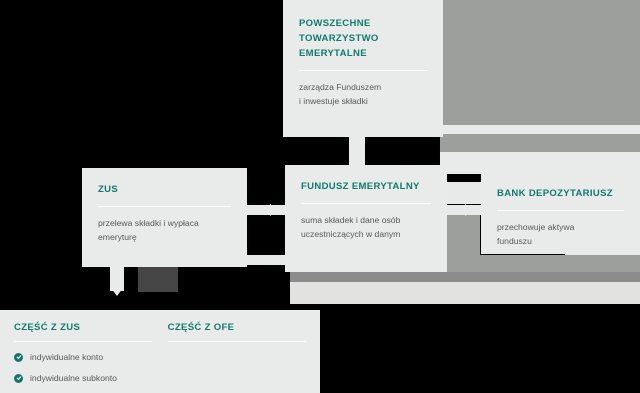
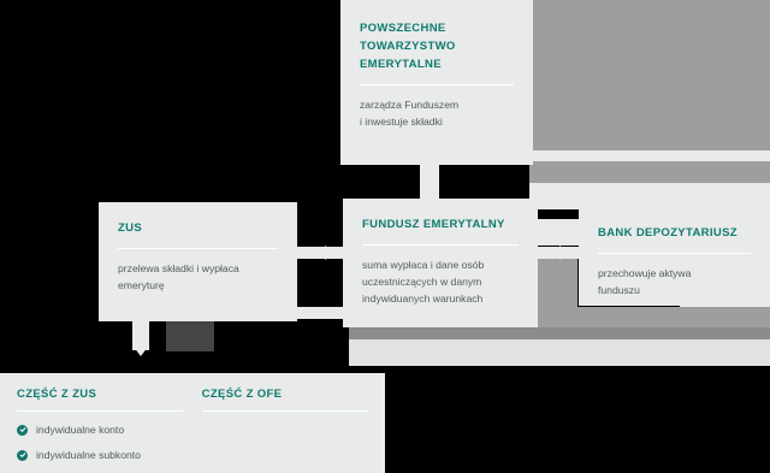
  POWSZECHNE
  TOWARZYSTWO
  EMERYTALNE
  zarządza Funduszem
  i inwestuje składki
  ZUS
  przelewa składki i wypłaca
  emeryturę
  FUNDUSZ EMERYTALNY
- suma składek i dane osób
+ suma wypłaca i dane osób
  uczestniczących w danym
+ indywiduanych warunkach
  BANK DEPOZYTARIUSZ
  przechowuje aktywa
  funduszu
  CZĘŚĆ Z ZUS
  indywidualne konto
  indywidualne subkonto
  CZĘŚĆ Z OFE
